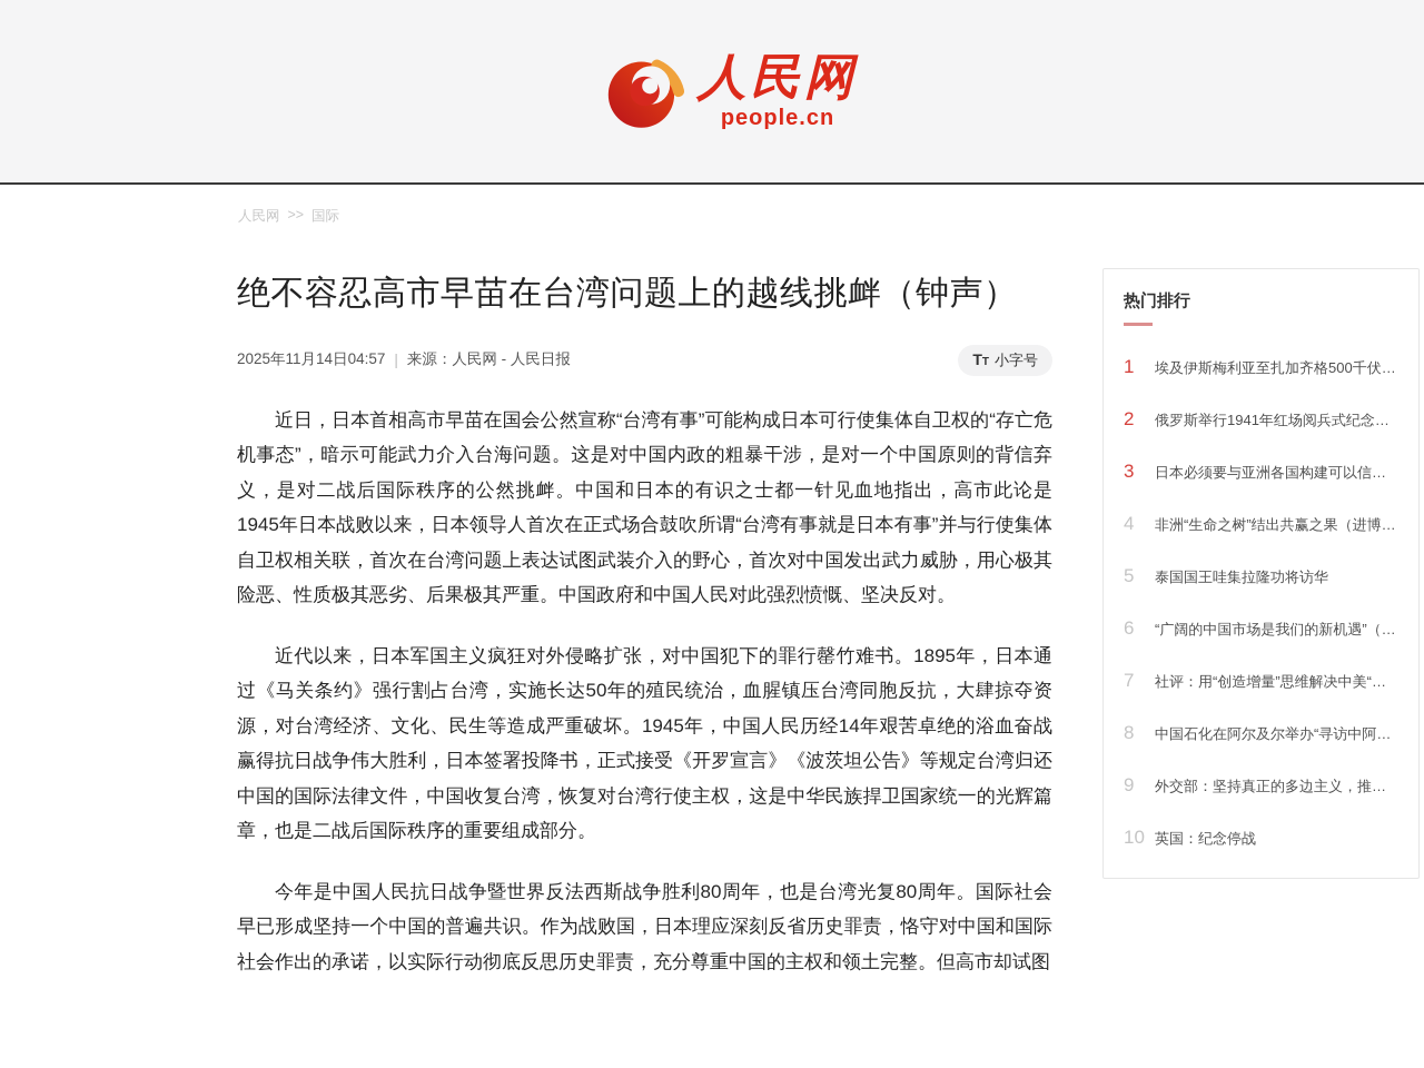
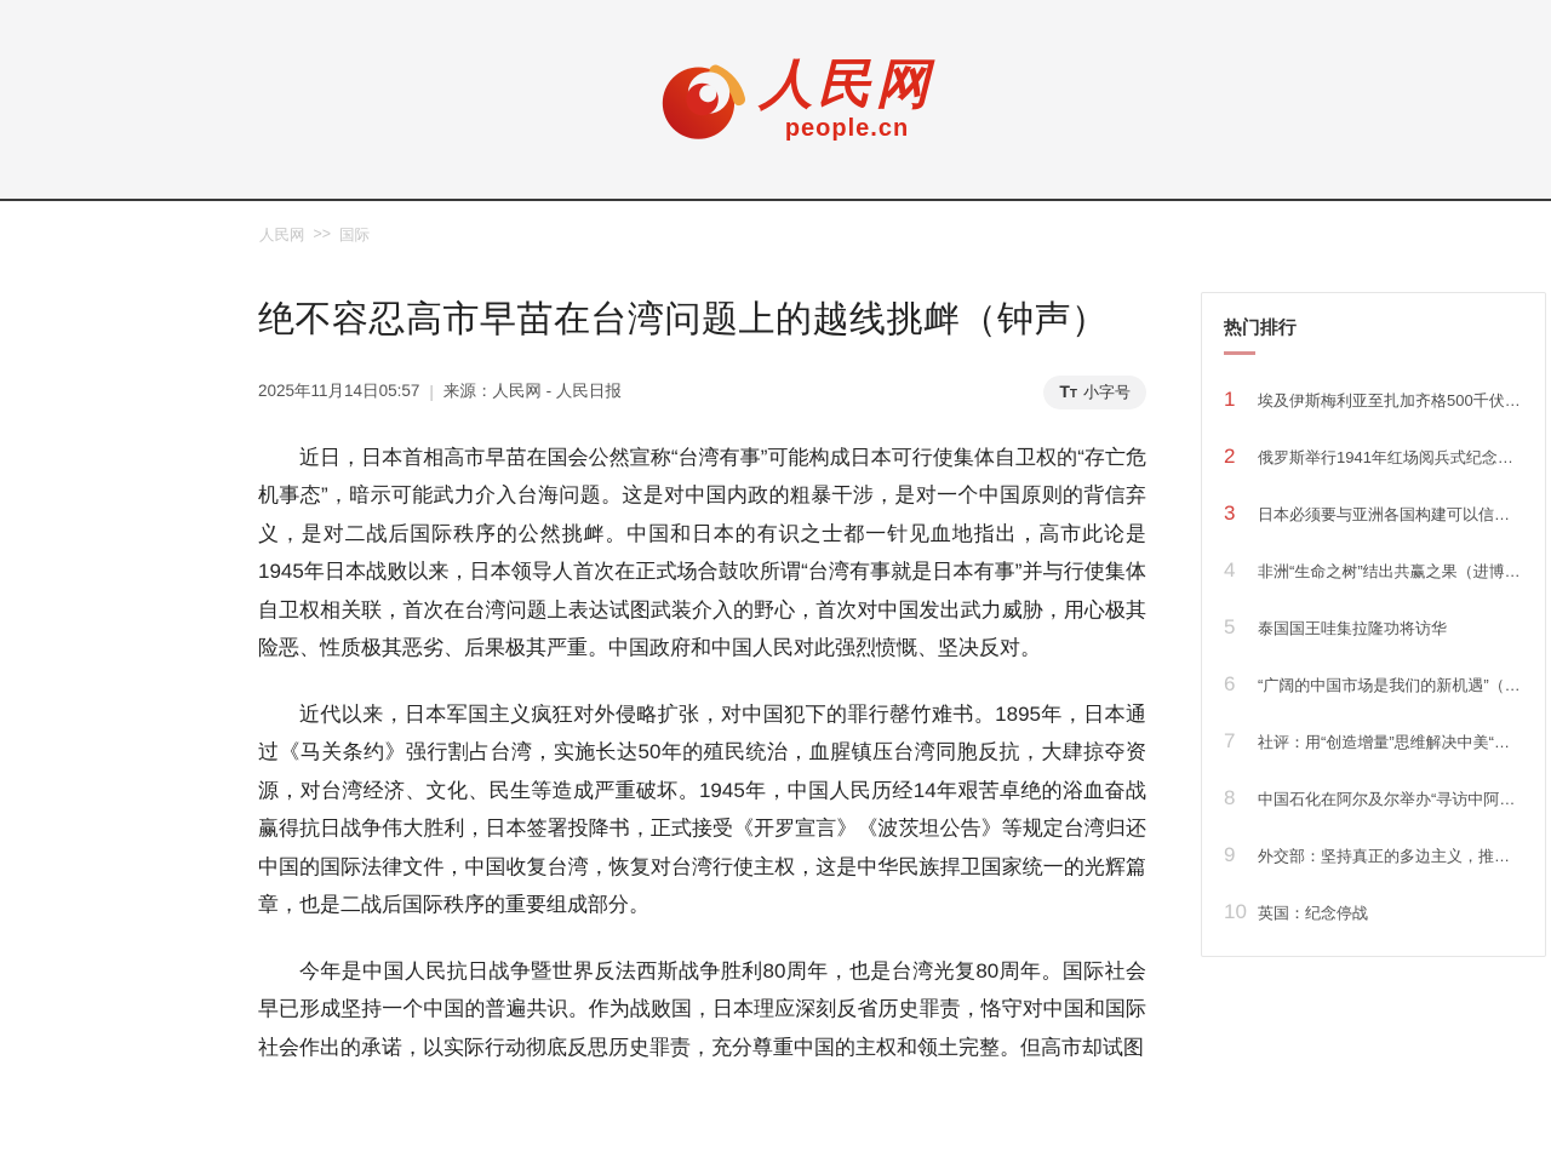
  人民网
  people.cn
  人民网
  >>
  国际
  绝不容忍高市早苗在台湾问题上的越线挑衅（钟声）
- 2025年11月14日04:57
+ 2025年11月14日05:57
  |
  来源：人民网 - 人民日报
  TT
  小字号
  近日，日本首相高市早苗在国会公然宣称“台湾有事”可能构成日本可行使集体自卫权的“存亡危机事态”，暗示可能武力介入台海问题。这是对中国内政的粗暴干涉，是对一个中国原则的背信弃义，是对二战后国际秩序的公然挑衅。中国和日本的有识之士都一针见血地指出，高市此论是1945年日本战败以来，日本领导人首次在正式场合鼓吹所谓“台湾有事就是日本有事”并与行使集体自卫权相关联，首次在台湾问题上表达试图武装介入的野心，首次对中国发出武力威胁，用心极其险恶、性质极其恶劣、后果极其严重。中国政府和中国人民对此强烈愤慨、坚决反对。
  近代以来，日本军国主义疯狂对外侵略扩张，对中国犯下的罪行罄竹难书。1895年，日本通过《马关条约》强行割占台湾，实施长达50年的殖民统治，血腥镇压台湾同胞反抗，大肆掠夺资源，对台湾经济、文化、民生等造成严重破坏。1945年，中国人民历经14年艰苦卓绝的浴血奋战赢得抗日战争伟大胜利，日本签署投降书，正式接受《开罗宣言》《波茨坦公告》等规定台湾归还中国的国际法律文件，中国收复台湾，恢复对台湾行使主权，这是中华民族捍卫国家统一的光辉篇章，也是二战后国际秩序的重要组成部分。
  今年是中国人民抗日战争暨世界反法西斯战争胜利80周年，也是台湾光复80周年。国际社会早已形成坚持一个中国的普遍共识。作为战败国，日本理应深刻反省历史罪责，恪守对中国和国际社会作出的承诺，以实际行动彻底反思历史罪责，充分尊重中国的主权和领土完整。但高市却试图
  热门排行
  1
  埃及伊斯梅利亚至扎加齐格500千伏输
  2
  俄罗斯举行1941年红场阅兵式纪念活动
  3
  日本必须要与亚洲各国构建可以信赖的
  4
  非洲“生命之树”结出共赢之果（进博会.
  5
  泰国国王哇集拉隆功将访华
  6
  “广阔的中国市场是我们的新机遇”（零.
  7
  社评：用“创造增量”思维解决中美“存量
  8
  中国石化在阿尔及尔举办“寻访中阿青年
  9
  外交部：坚持真正的多边主义，推动全
  10
  英国：纪念停战
